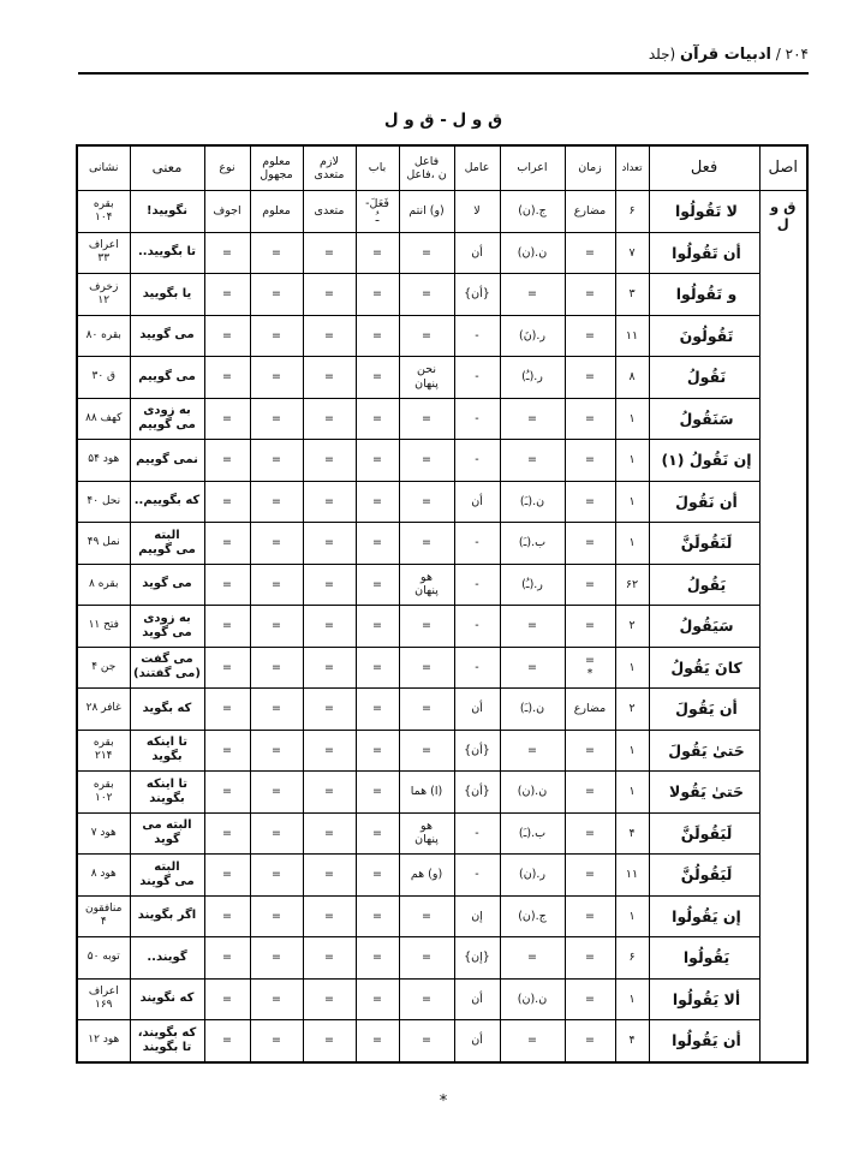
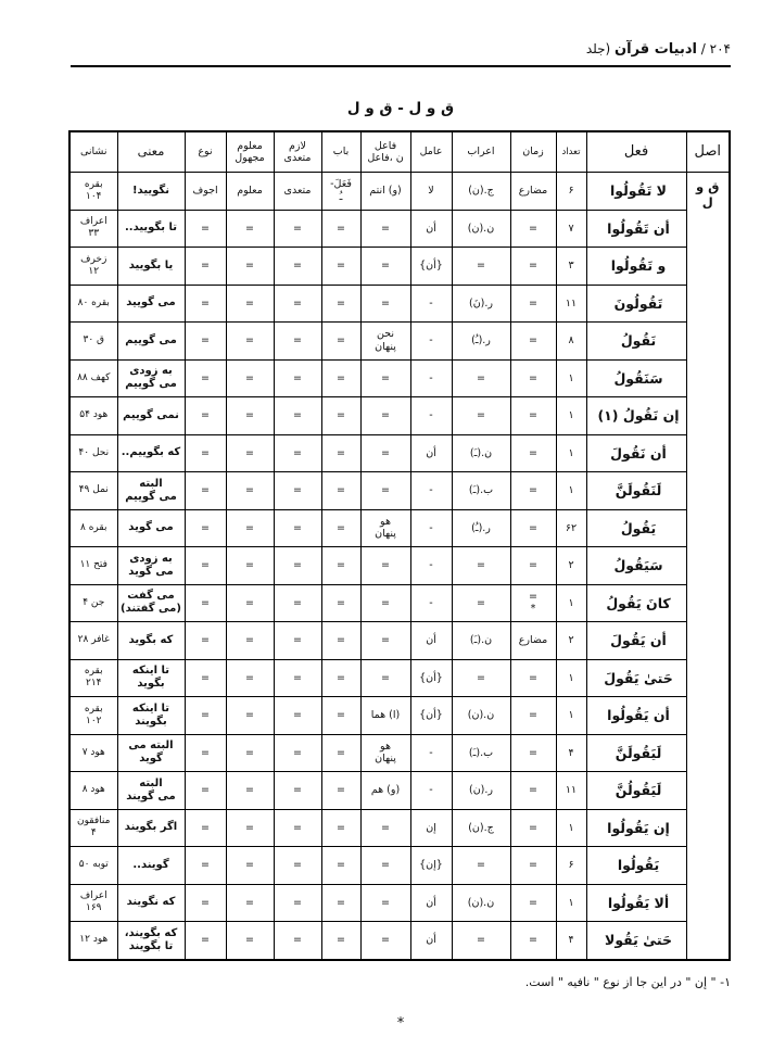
  ۲۰۴ / ادبیات قرآن (جلد
  ق و ل - ق و ل
  اصل	فعل	تعداد	زمان	اعراب	عامل	فاعل ن ،فاعل	باب	لازم متعدی	معلوم مجهول	نوع	معنی	نشانی
  ق و ل	لا تَقُولُوا	۶	مضارع	ج.(ن)	لا	(و) انتم	فَعَلَ- ـُ	متعدی	معلوم	اجوف	نگویید!	بقره ۱۰۴
  أن تَقُولُوا	۷	=	ن.(ن)	أن	=	=	=	=	=	تا بگویید..	اعراف ۳۳
  و تَقُولُوا	۳	=	=	{أن}	=	=	=	=	=	یا بگویید	زخرف ۱۲
  تَقُولُونَ	۱۱	=	ر.(نَ)	-	=	=	=	=	=	می گویید	بقره ۸۰
  نَقُولُ	۸	=	ر.(ـُ)	-	نحن پنهان	=	=	=	=	می گوییم	ق ۳۰
  سَنَقُولُ	۱	=	=	-	=	=	=	=	=	به زودی می گوییم	کهف ۸۸
  إن نَقُولُ (۱)	۱	=	=	-	=	=	=	=	=	نمی گوییم	هود ۵۴
  أن نَقُولَ	۱	=	ن.(ـَ)	أن	=	=	=	=	=	که بگوییم..	نحل ۴۰
  لَنَقُولَنَّ	۱	=	ب.(ـَ)	-	=	=	=	=	=	البته می گوییم	نمل ۴۹
  یَقُولُ	۶۲	=	ر.(ـُ)	-	هو پنهان	=	=	=	=	می گوید	بقره ۸
  سَیَقُولُ	۲	=	=	-	=	=	=	=	=	به زودی می گوید	فتح ۱۱
  کانَ یَقُولُ	۱	= *	=	-	=	=	=	=	=	می گفت (می گفتند)	جن ۴
  أن یَقُولَ	۲	مضارع	ن.(ـَ)	أن	=	=	=	=	=	که بگوید	غافر ۲۸
  حَتیٰ یَقُولَ	۱	=	=	{أن}	=	=	=	=	=	تا اینکه بگوید	بقره ۲۱۴
- حَتیٰ یَقُولا	۱	=	ن.(ن)	{أن}	(ا) هما	=	=	=	=	تا اینکه بگویند	بقره ۱۰۲
+ أن یَقُولُوا	۱	=	ن.(ن)	{أن}	(ا) هما	=	=	=	=	تا اینکه بگویند	بقره ۱۰۲
  لَیَقُولَنَّ	۴	=	ب.(ـَ)	-	هو پنهان	=	=	=	=	البته می گوید	هود ۷
  لَیَقُولُنَّ	۱۱	=	ر.(ن)	-	(و) هم	=	=	=	=	البته می گویند	هود ۸
  إن یَقُولُوا	۱	=	ج.(ن)	إن	=	=	=	=	=	اگر بگویند	منافقون ۴
  یَقُولُوا	۶	=	=	{إن}	=	=	=	=	=	گویند..	توبه ۵۰
  ألا یَقُولُوا	۱	=	ن.(ن)	أن	=	=	=	=	=	که نگویند	اعراف ۱۶۹
- أن یَقُولُوا	۴	=	=	أن	=	=	=	=	=	که بگویند، تا بگویند	هود ۱۲
+ حَتیٰ یَقُولا	۴	=	=	أن	=	=	=	=	=	که بگویند، تا بگویند	هود ۱۲
+ ۱- " إن " در این جا از نوع " نافیه " است.
  *
